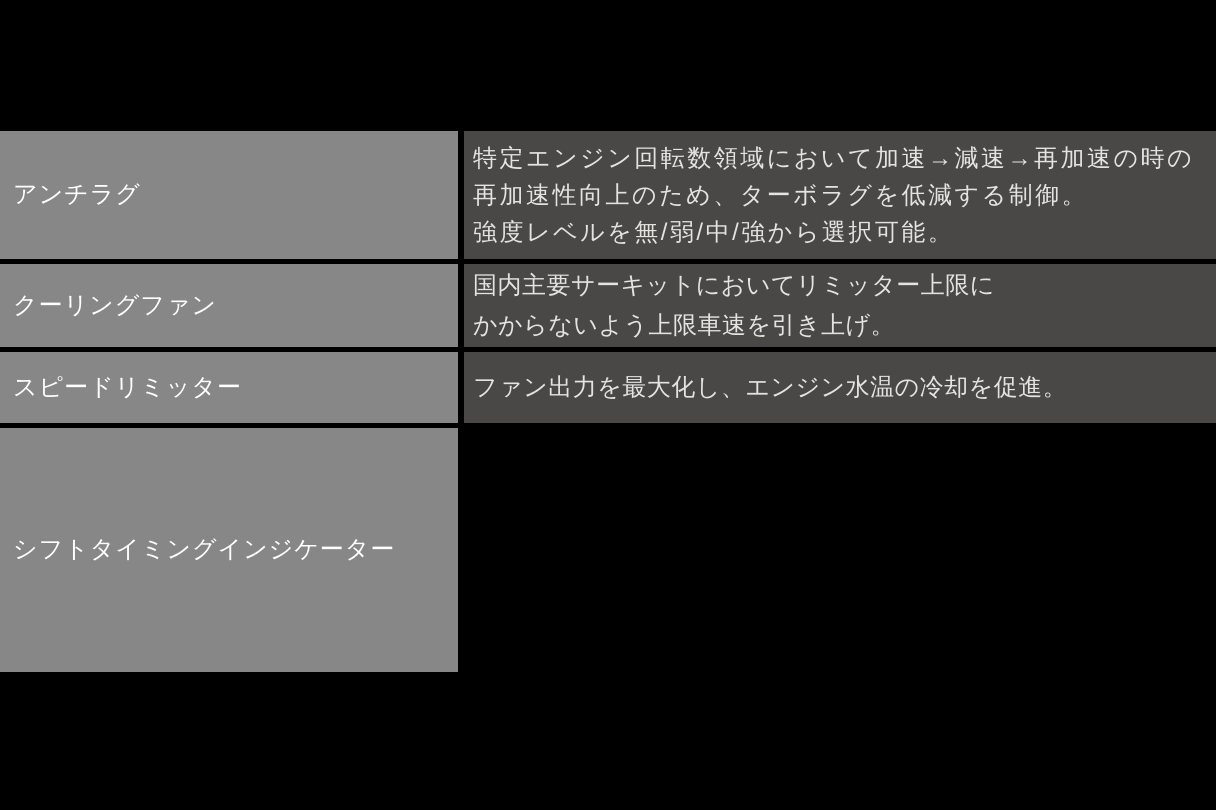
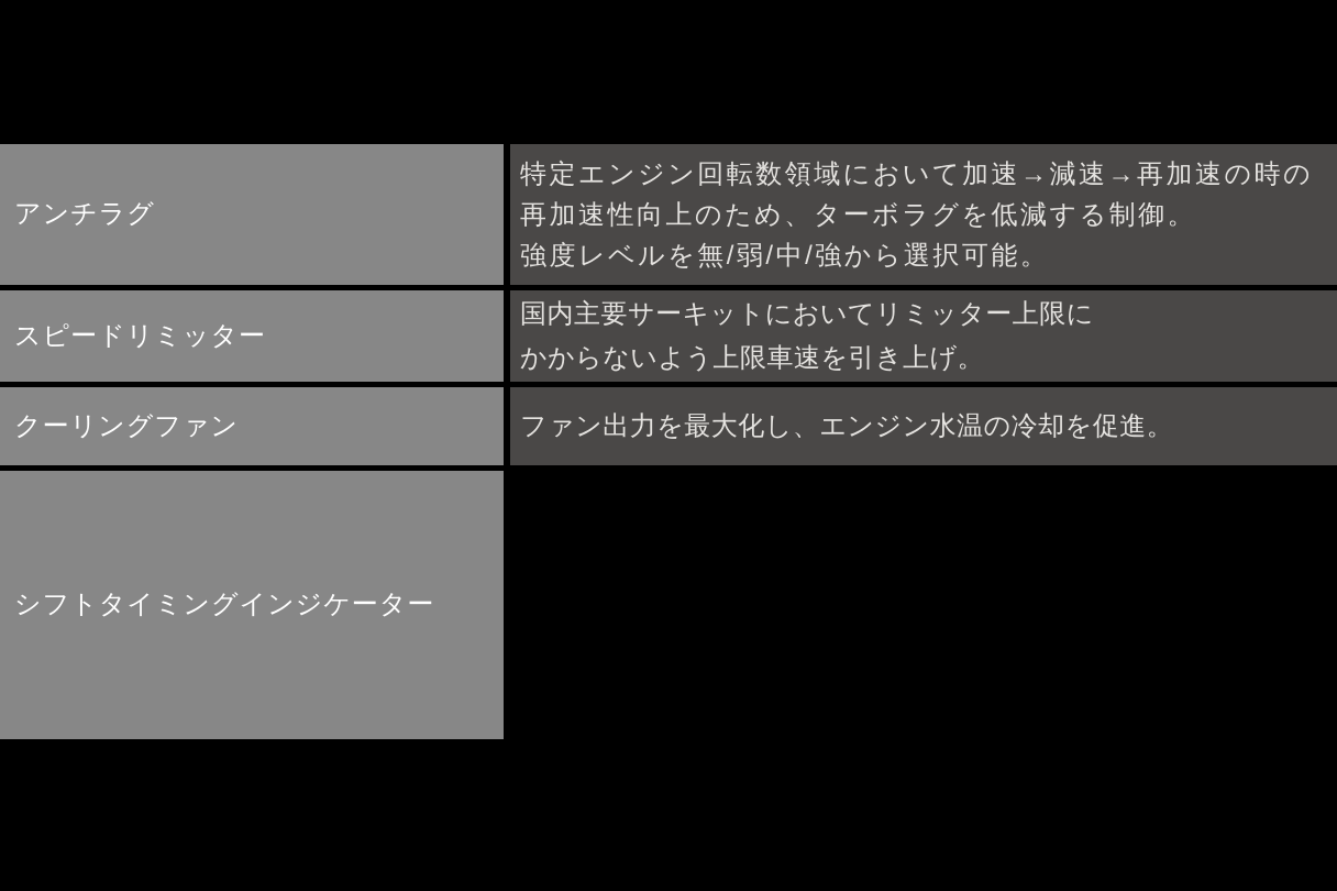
  アンチラグ
  特定エンジン回転数領域において加速→減速→再加速の時の再加速性向上のため、ターボラグを低減する制御。
  強度レベルを無/弱/中/強から選択可能。
- クーリングファン
+ スピードリミッター
  国内主要サーキットにおいてリミッター上限に
  かからないよう上限車速を引き上げ。
- スピードリミッター
+ クーリングファン
  ファン出力を最大化し、エンジン水温の冷却を促進。
  シフトタイミングインジケーター
